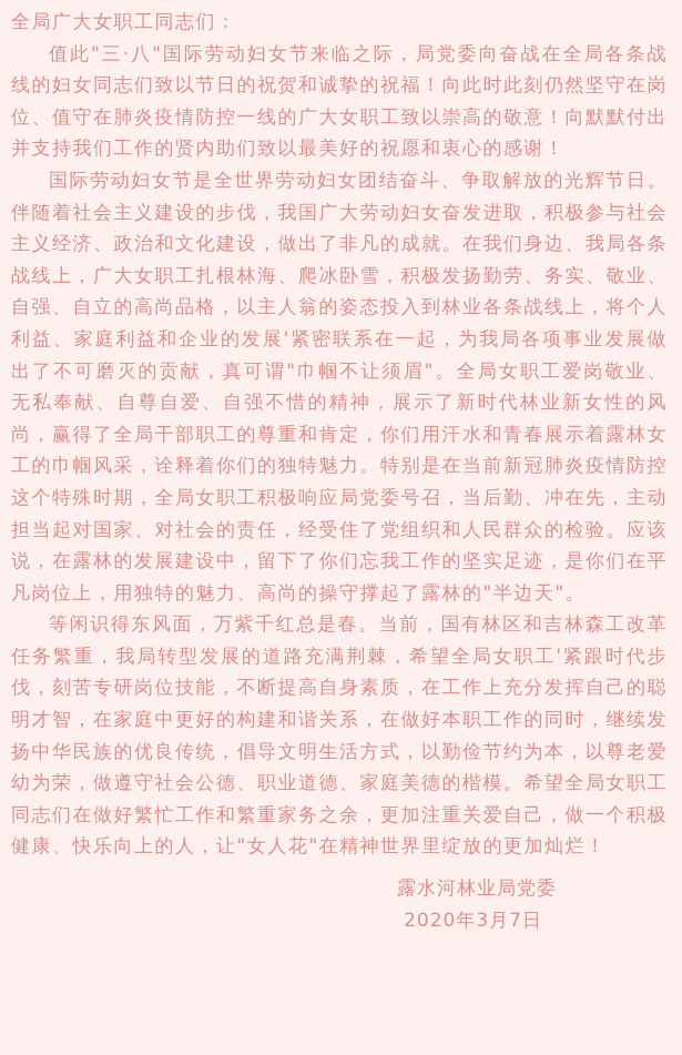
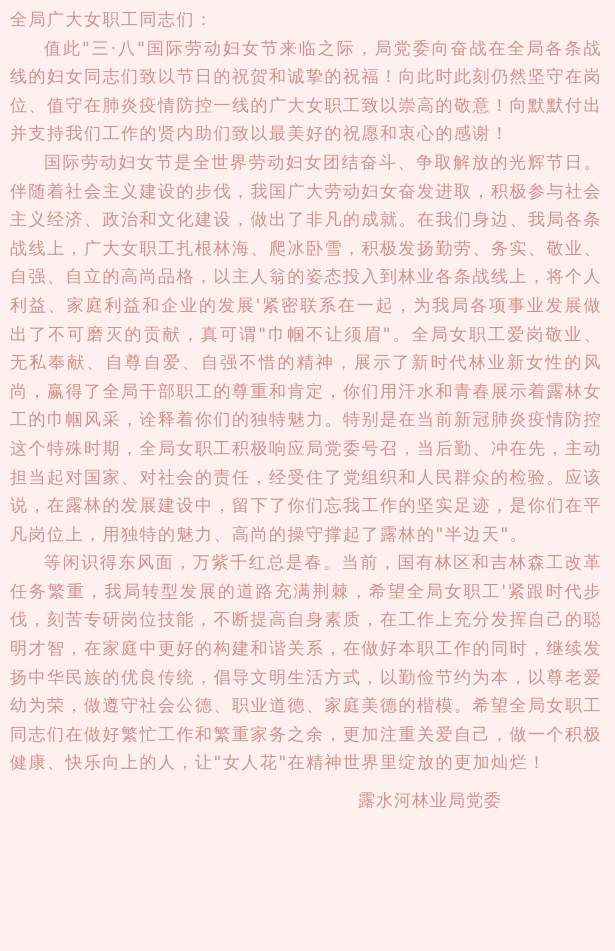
  全局广大女职工同志们：
  值此"三·八"国际劳动妇女节来临之际，局党委向奋战在全局各条战线的妇女同志们致以节日的祝贺和诚挚的祝福！向此时此刻仍然坚守在岗位、值守在肺炎疫情防控一线的广大女职工致以崇高的敬意！向默默付出并支持我们工作的贤内助们致以最美好的祝愿和衷心的感谢！
  国际劳动妇女节是全世界劳动妇女团结奋斗、争取解放的光辉节日。伴随着社会主义建设的步伐，我国广大劳动妇女奋发进取，积极参与社会主义经济、政治和文化建设，做出了非凡的成就。在我们身边、我局各条战线上，广大女职工扎根林海、爬冰卧雪，积极发扬勤劳、务实、敬业、自强、自立的高尚品格，以主人翁的姿态投入到林业各条战线上，将个人利益、家庭利益和企业的发展'紧密联系在一起，为我局各项事业发展做出了不可磨灭的贡献，真可谓"巾帼不让须眉"。全局女职工爱岗敬业、无私奉献、自尊自爱、自强不惜的精神，展示了新时代林业新女性的风尚，赢得了全局干部职工的尊重和肯定，你们用汗水和青春展示着露林女工的巾帼风采，诠释着你们的独特魅力。特别是在当前新冠肺炎疫情防控这个特殊时期，全局女职工积极响应局党委号召，当后勤、冲在先，主动担当起对国家、对社会的责任，经受住了党组织和人民群众的检验。应该说，在露林的发展建设中，留下了你们忘我工作的坚实足迹，是你们在平凡岗位上，用独特的魅力、高尚的操守撑起了露林的"半边天"。
  等闲识得东风面，万紫千红总是春。当前，国有林区和吉林森工改革任务繁重，我局转型发展的道路充满荆棘，希望全局女职工'紧跟时代步伐，刻苦专研岗位技能，不断提高自身素质，在工作上充分发挥自己的聪明才智，在家庭中更好的构建和谐关系，在做好本职工作的同时，继续发扬中华民族的优良传统，倡导文明生活方式，以勤俭节约为本，以尊老爱幼为荣，做遵守社会公德、职业道德、家庭美德的楷模。希望全局女职工同志们在做好繁忙工作和繁重家务之余，更加注重关爱自己，做一个积极健康、快乐向上的人，让"女人花"在精神世界里绽放的更加灿烂！
  露水河林业局党委
- 2020年3月7日
